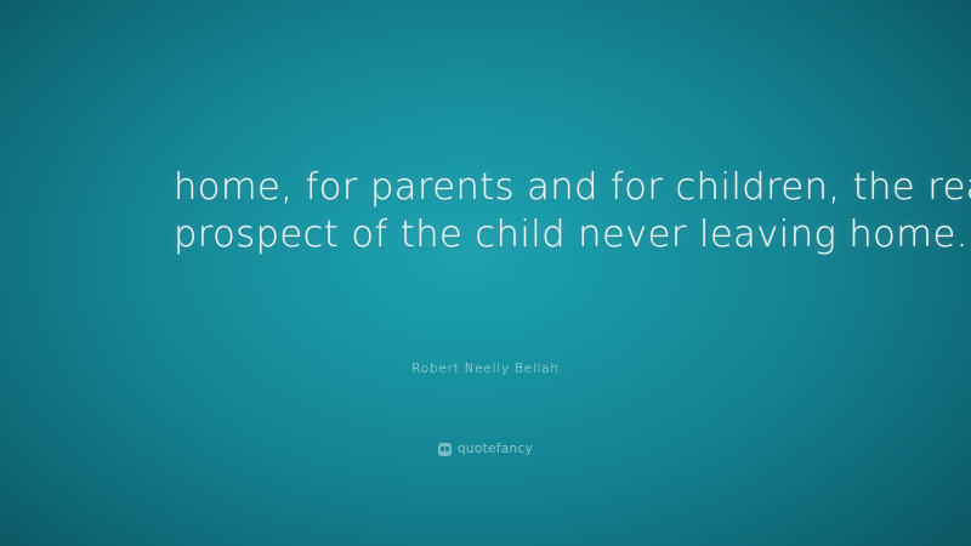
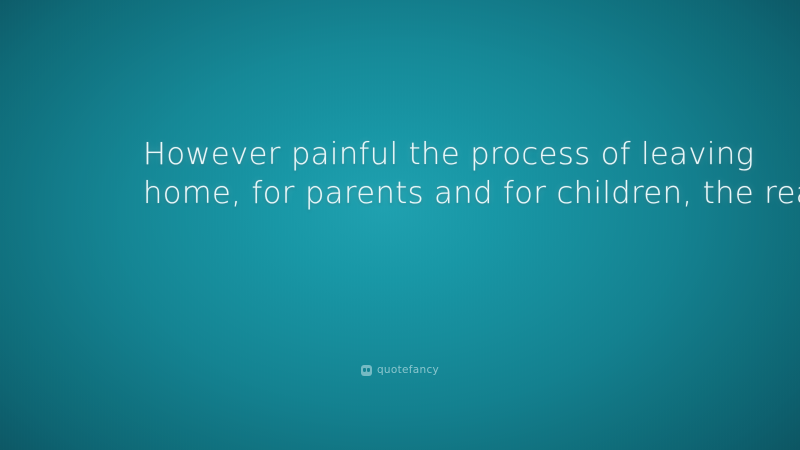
+ However painful the process of leaving
  home, for parents and for children, the re
- prospect of the child never leaving home.
- Robert Neelly Bellah
  quotefancy
